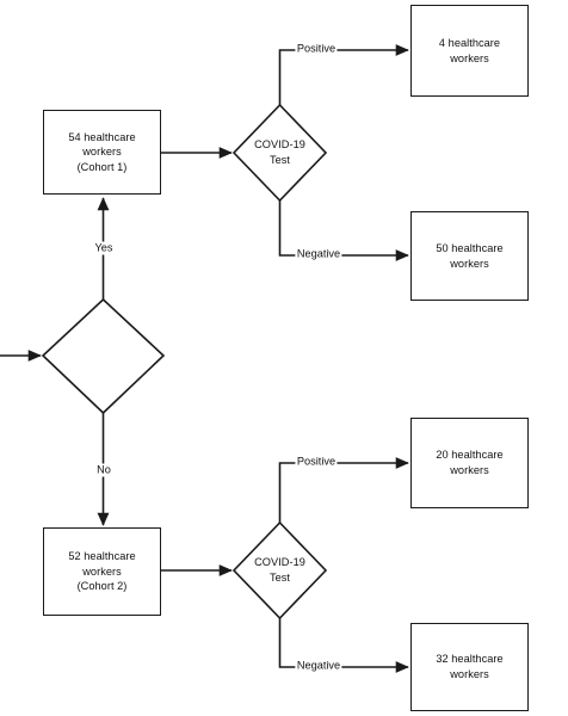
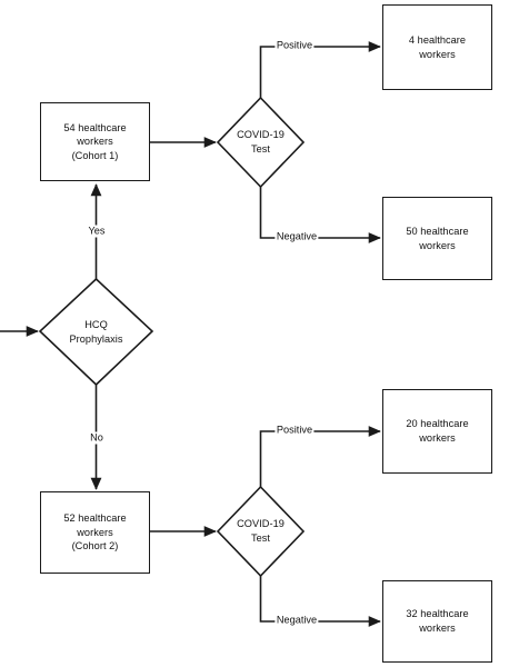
  54 healthcare
  workers
  (Cohort 1)
  52 healthcare
  workers
  (Cohort 2)
+ HCQ
+ Prophylaxis
  COVID-19
  Test
  COVID-19
  Test
  4 healthcare
  workers
  50 healthcare
  workers
  20 healthcare
  workers
  32 healthcare
  workers
  Yes
  No
  Positive
  Negative
  Positive
  Negative
